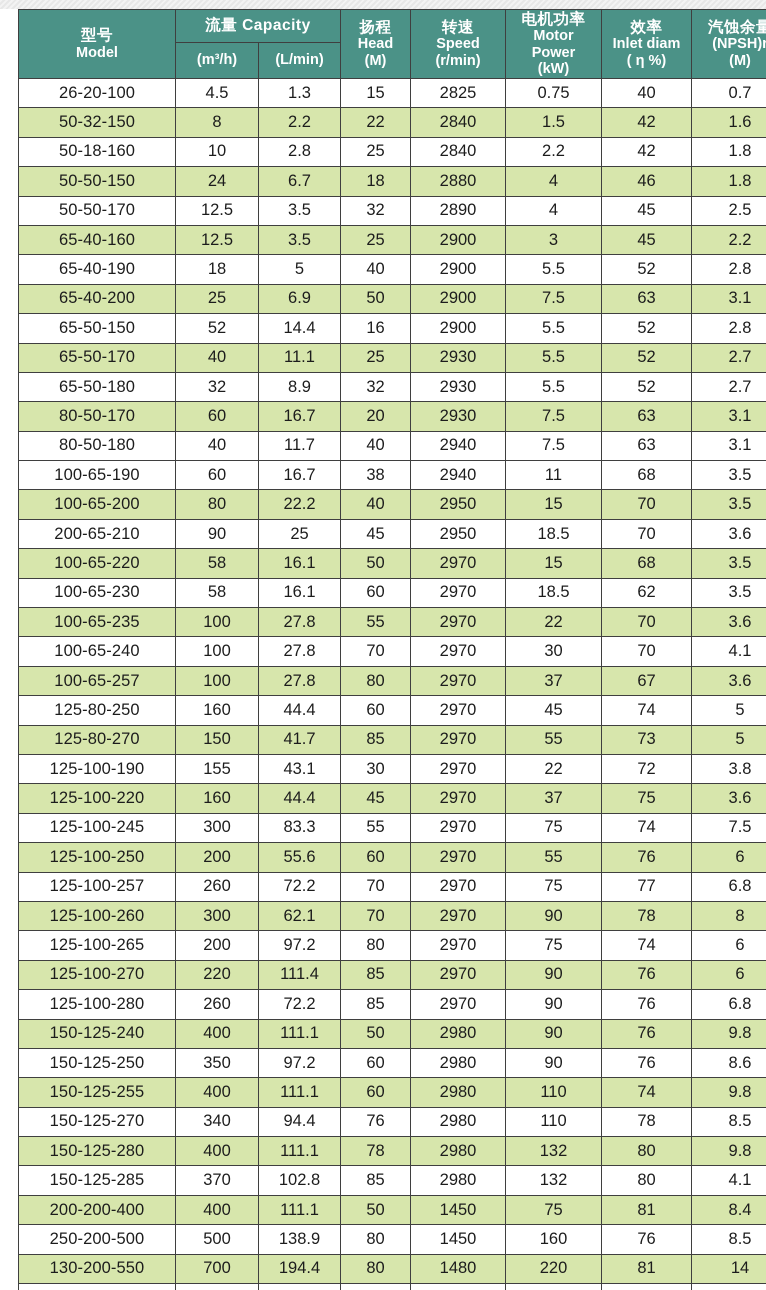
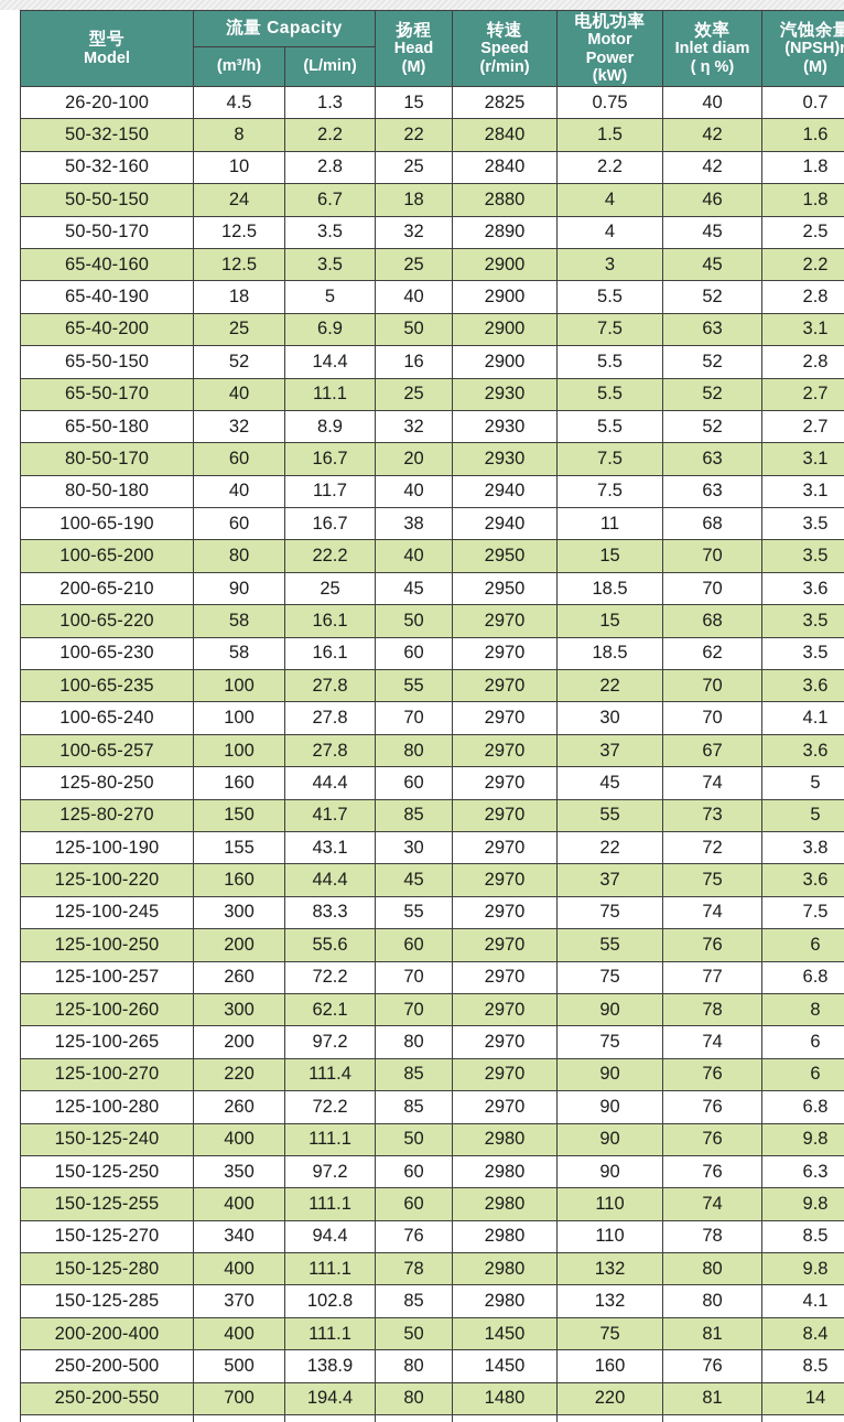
  型号 Model	流量 Capacity	扬程 Head (M)	转速 Speed (r/min)	电机功率 Motor Power (kW)	效率 Inlet diam ( η %)	汽蚀余量 (NPSH)r (M)
  (m³/h)	(L/min)
  26-20-100	4.5	1.3	15	2825	0.75	40	0.7
  50-32-150	8	2.2	22	2840	1.5	42	1.6
- 50-18-160	10	2.8	25	2840	2.2	42	1.8
+ 50-32-160	10	2.8	25	2840	2.2	42	1.8
  50-50-150	24	6.7	18	2880	4	46	1.8
  50-50-170	12.5	3.5	32	2890	4	45	2.5
  65-40-160	12.5	3.5	25	2900	3	45	2.2
  65-40-190	18	5	40	2900	5.5	52	2.8
  65-40-200	25	6.9	50	2900	7.5	63	3.1
  65-50-150	52	14.4	16	2900	5.5	52	2.8
  65-50-170	40	11.1	25	2930	5.5	52	2.7
  65-50-180	32	8.9	32	2930	5.5	52	2.7
  80-50-170	60	16.7	20	2930	7.5	63	3.1
  80-50-180	40	11.7	40	2940	7.5	63	3.1
  100-65-190	60	16.7	38	2940	11	68	3.5
  100-65-200	80	22.2	40	2950	15	70	3.5
  200-65-210	90	25	45	2950	18.5	70	3.6
  100-65-220	58	16.1	50	2970	15	68	3.5
  100-65-230	58	16.1	60	2970	18.5	62	3.5
  100-65-235	100	27.8	55	2970	22	70	3.6
  100-65-240	100	27.8	70	2970	30	70	4.1
  100-65-257	100	27.8	80	2970	37	67	3.6
  125-80-250	160	44.4	60	2970	45	74	5
  125-80-270	150	41.7	85	2970	55	73	5
  125-100-190	155	43.1	30	2970	22	72	3.8
  125-100-220	160	44.4	45	2970	37	75	3.6
  125-100-245	300	83.3	55	2970	75	74	7.5
  125-100-250	200	55.6	60	2970	55	76	6
  125-100-257	260	72.2	70	2970	75	77	6.8
  125-100-260	300	62.1	70	2970	90	78	8
  125-100-265	200	97.2	80	2970	75	74	6
  125-100-270	220	111.4	85	2970	90	76	6
  125-100-280	260	72.2	85	2970	90	76	6.8
  150-125-240	400	111.1	50	2980	90	76	9.8
- 150-125-250	350	97.2	60	2980	90	76	8.6
+ 150-125-250	350	97.2	60	2980	90	76	6.3
  150-125-255	400	111.1	60	2980	110	74	9.8
  150-125-270	340	94.4	76	2980	110	78	8.5
  150-125-280	400	111.1	78	2980	132	80	9.8
  150-125-285	370	102.8	85	2980	132	80	4.1
  200-200-400	400	111.1	50	1450	75	81	8.4
  250-200-500	500	138.9	80	1450	160	76	8.5
- 130-200-550	700	194.4	80	1480	220	81	14
+ 250-200-550	700	194.4	80	1480	220	81	14
